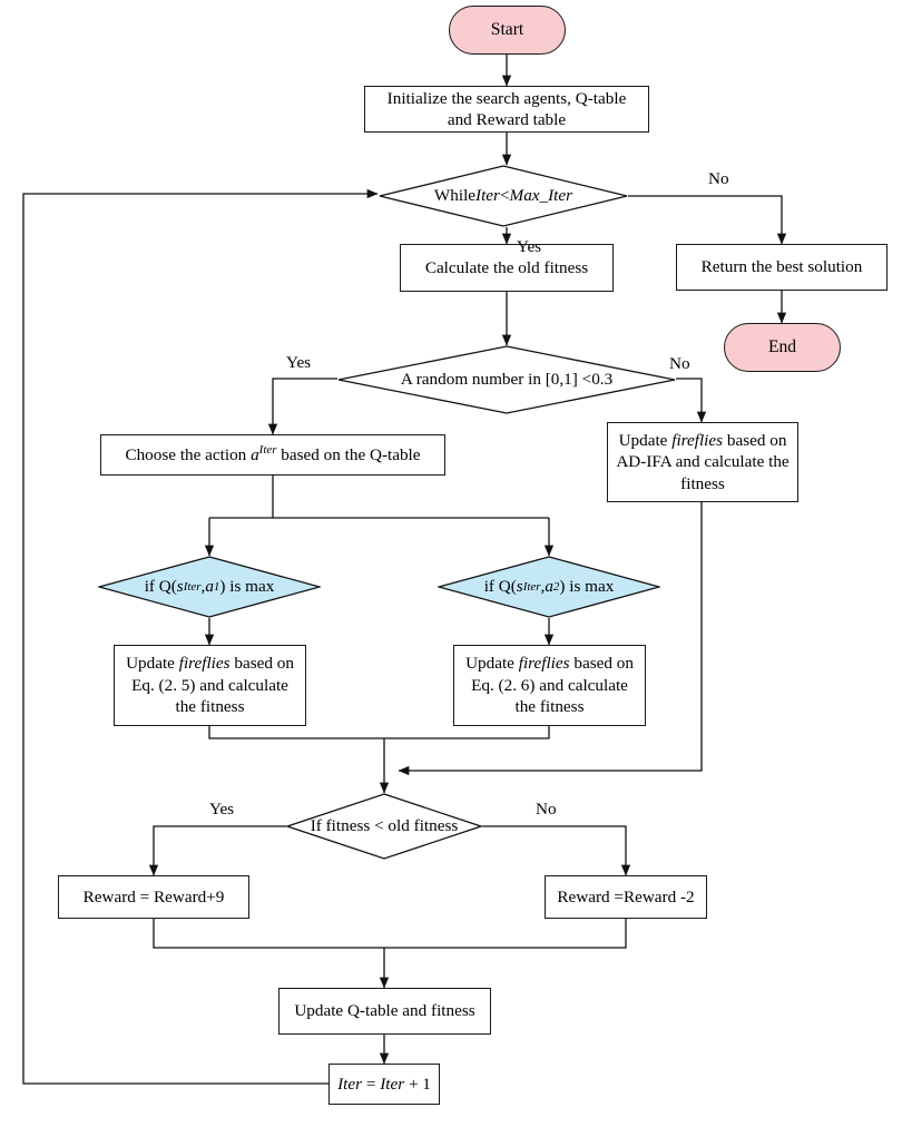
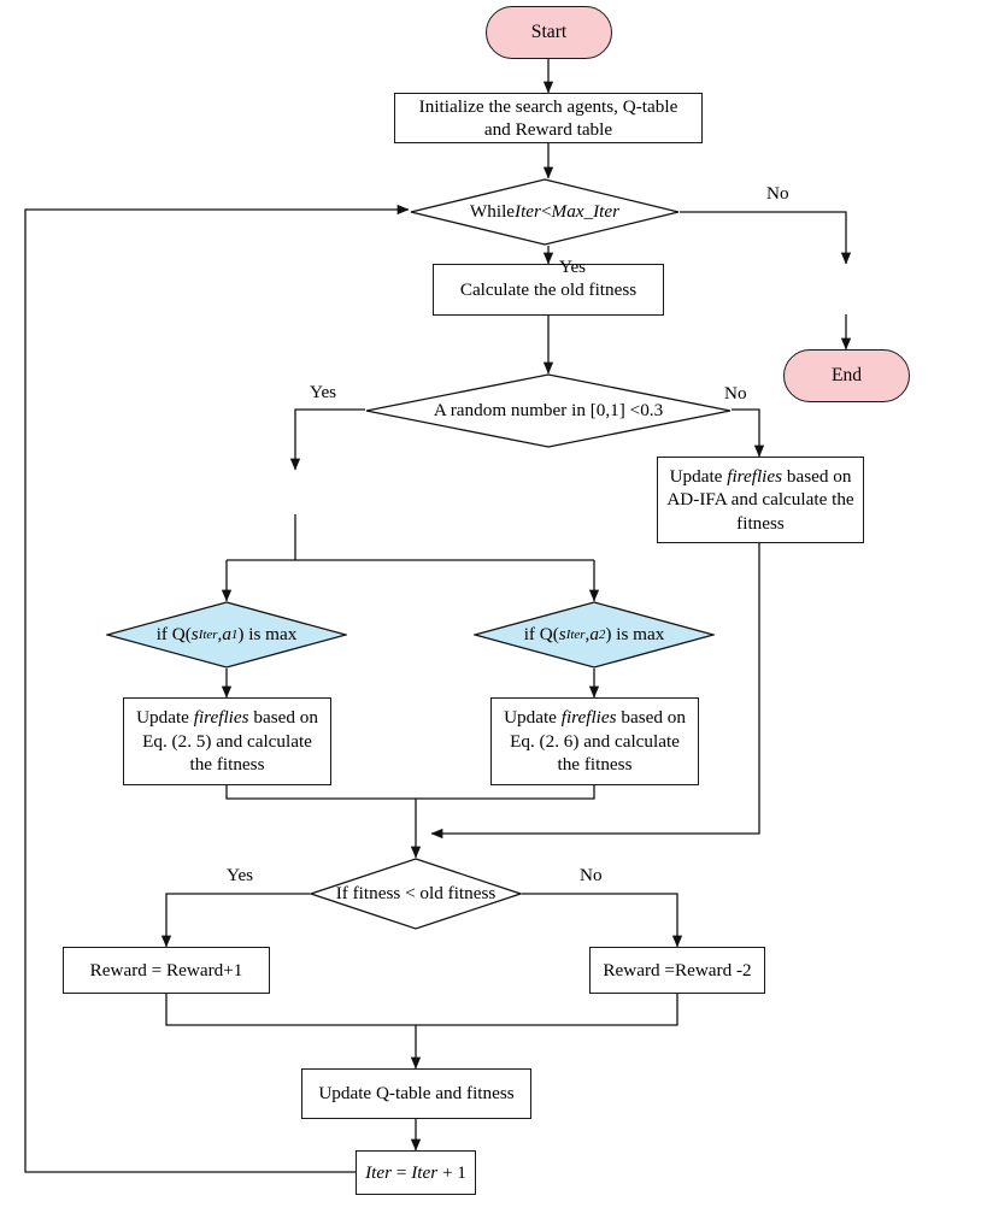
  Start
  Initialize the search agents, Q-table
  and Reward table
  While
  Iter
  <
  Max_Iter
- Return the best solution
  End
  Calculate the old fitness
  A random number in [0,1] <0.3
- Choose the action aIter based on the Q-table
  Update fireflies based on
  AD-IFA and calculate the
  fitness
  if Q(
  s
  Iter
  ,
  a
  1
  ) is max
  if Q(
  s
  Iter
  ,
  a
  2
  ) is max
  Update fireflies based on
  Eq. (2. 5) and calculate
  the fitness
  Update fireflies based on
  Eq. (2. 6) and calculate
  the fitness
  If fitness < old fitness
- Reward = Reward+9
+ Reward = Reward+1
  Reward =Reward -2
  Update Q-table and fitness
  Iter = Iter + 1
  No
  Yes
  Yes
  No
  Yes
  No
